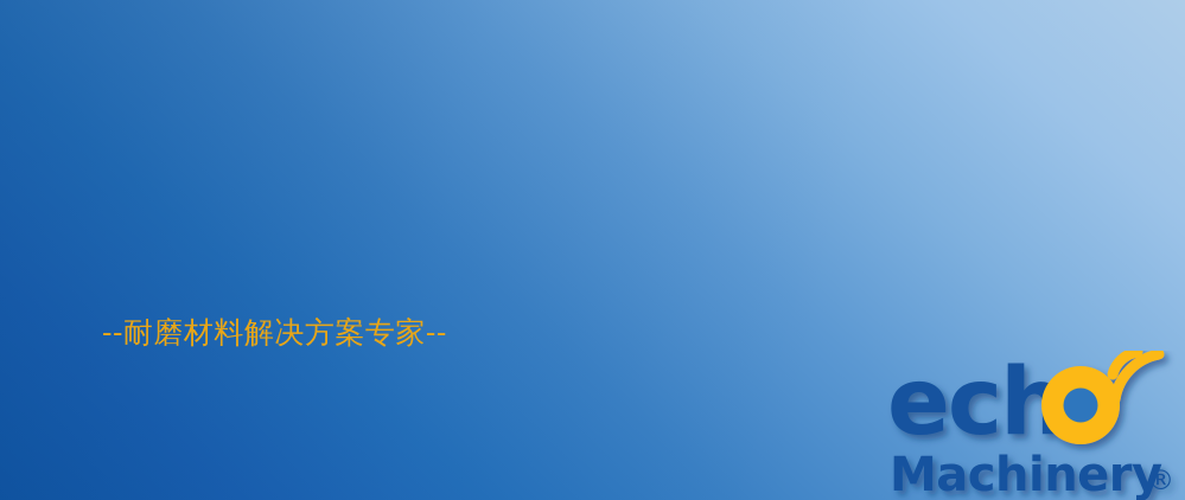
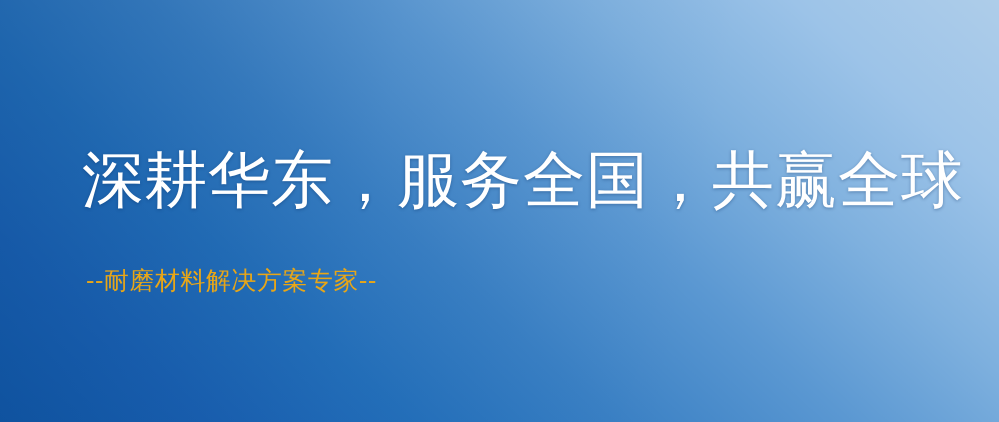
+ 深耕华东，服务全国，共赢全球
  --耐磨材料解决方案专家--
- ech
- Machinery
- ®
